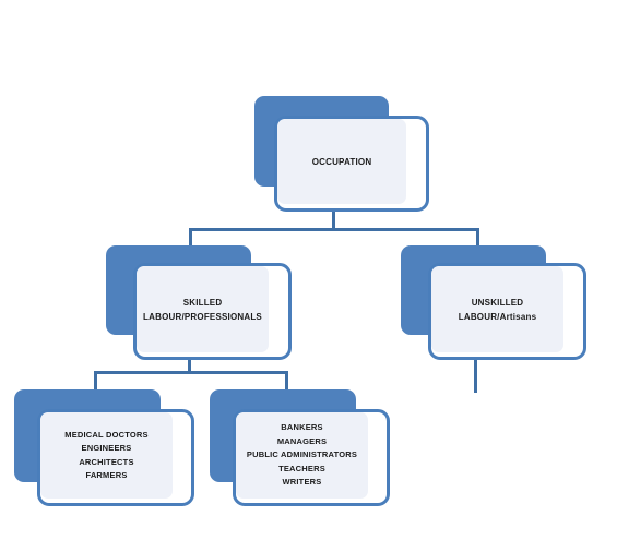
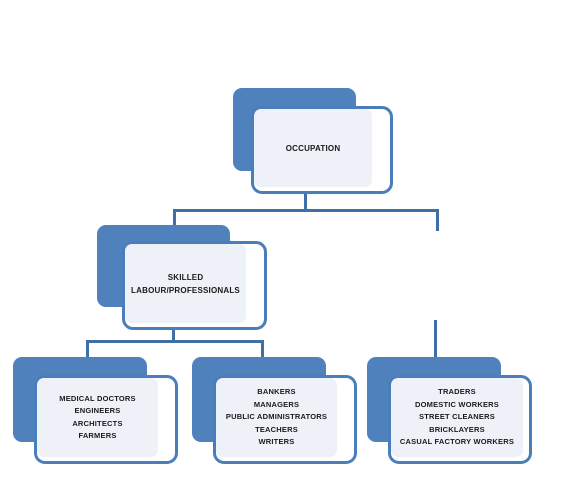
  OCCUPATION
  SKILLED LABOUR/PROFESSIONALS
- UNSKILLED LABOUR/Artisans
  MEDICAL DOCTORS
  ENGINEERS
  ARCHITECTS
  FARMERS
  BANKERS
  MANAGERS
  PUBLIC ADMINISTRATORS
  TEACHERS
  WRITERS
+ TRADERS
+ DOMESTIC WORKERS
+ STREET CLEANERS
+ BRICKLAYERS
+ CASUAL FACTORY WORKERS
